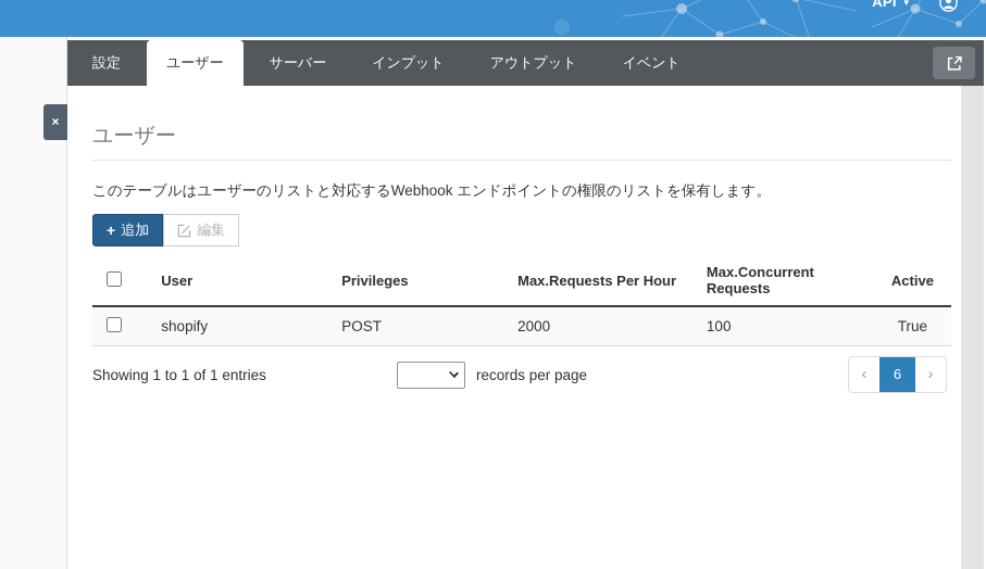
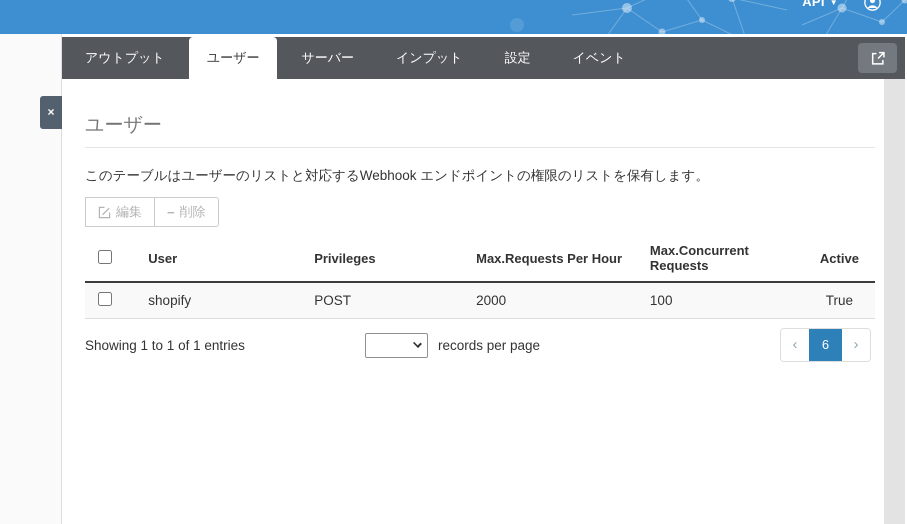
  API
  ▼
  ×
- 設定
+ アウトプット
  ユーザー
  サーバー
  インプット
- アウトプット
+ 設定
  イベント
  ユーザー
  このテーブルはユーザーのリストと対応するWebhook エンドポイントの権限のリストを保有します。
- +
- 追加
  編集
+ −
+ 削除
  	User	Privileges	Max.Requests Per Hour	Max.Concurrent Requests	Active
  	shopify	POST	2000	100	True
  Showing 1 to 1 of 1 entries
  records per page
  ‹
  6
  ›
